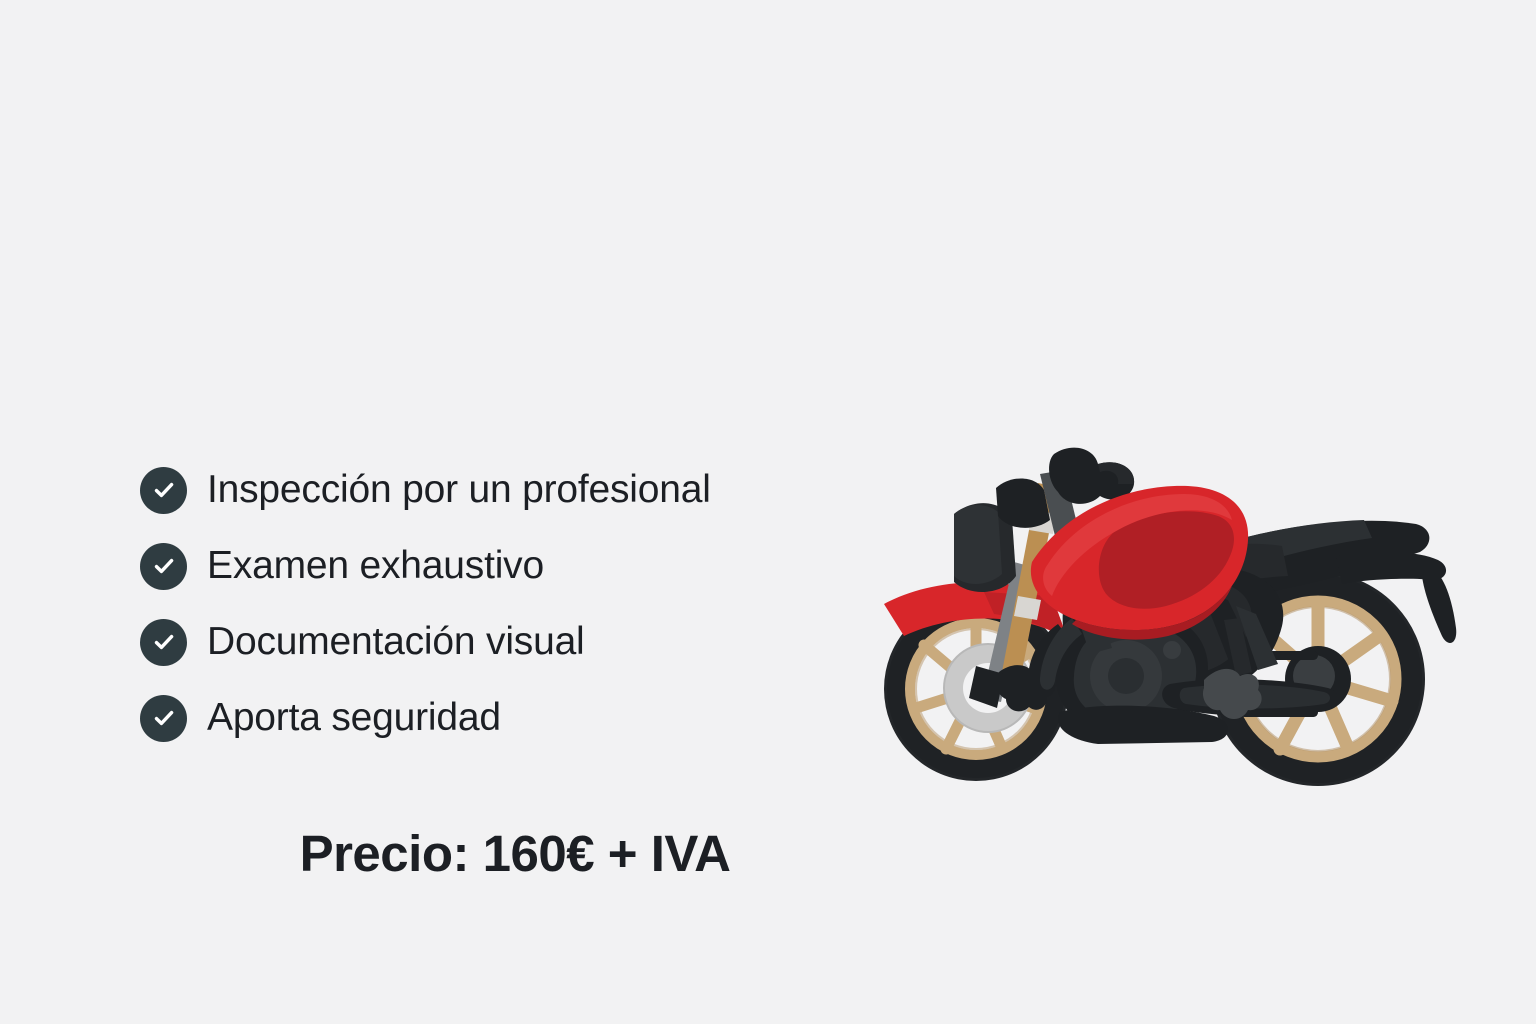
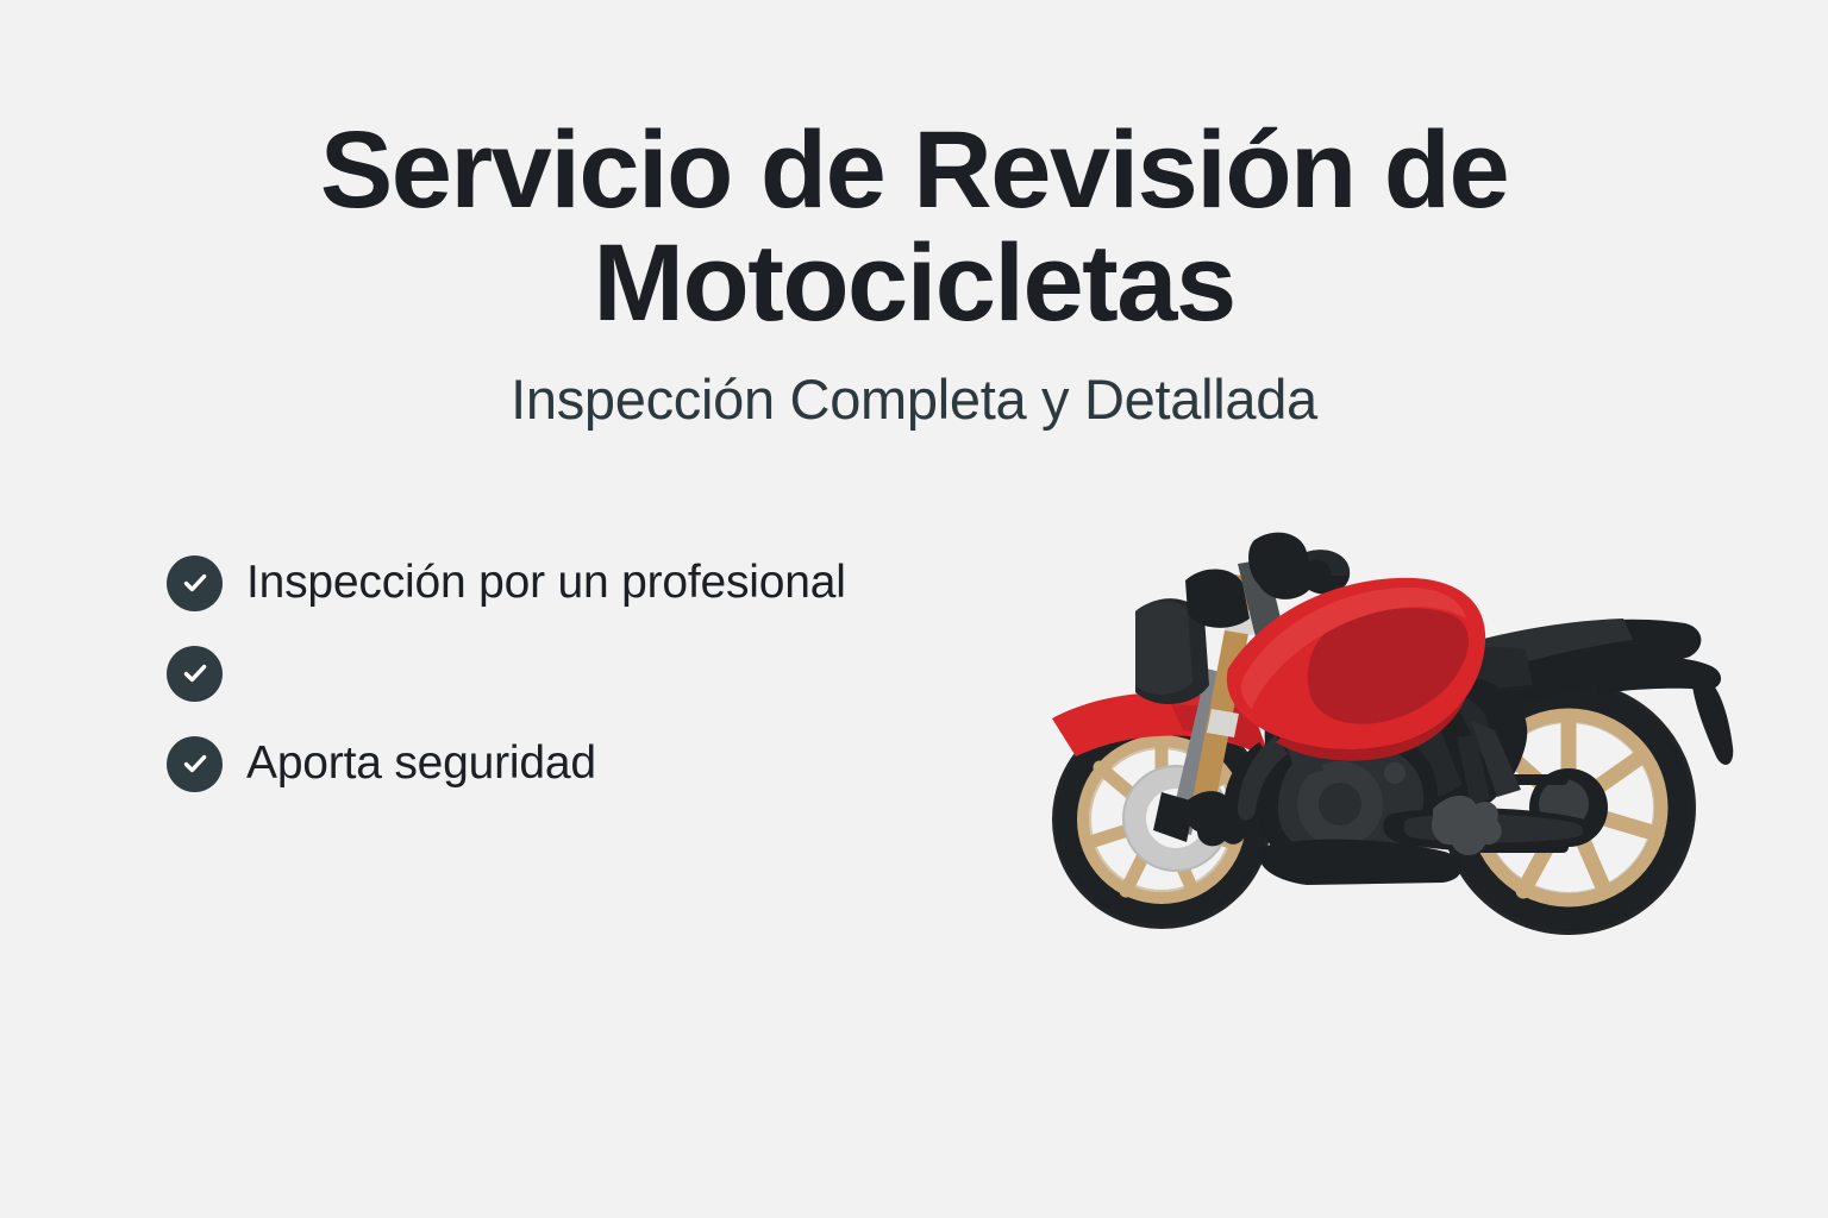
+ Servicio de Revisión de
+ Motocicletas
+ Inspección Completa y Detallada
  Inspección por un profesional
- Examen exhaustivo
- Documentación visual
  Aporta seguridad
- Precio: 160€ + IVA
